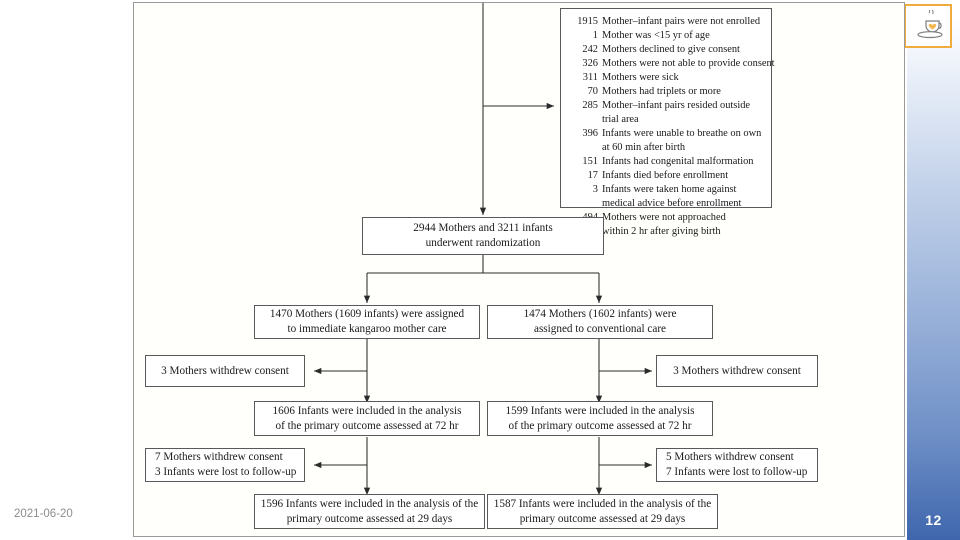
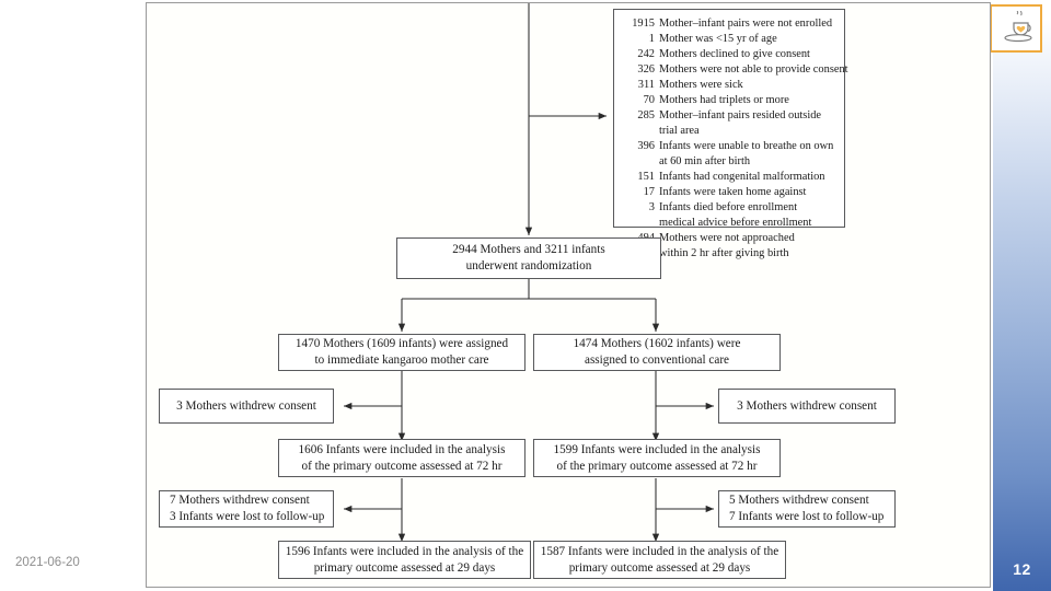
  12
  2021-06-20
  1915
  Mother–infant pairs were not enrolled
  1
  Mother was <15 yr of age
  242
  Mothers declined to give consent
  326
  Mothers were not able to provide consent
  311
  Mothers were sick
  70
  Mothers had triplets or more
  285
  Mother–infant pairs resided outside
  trial area
  396
  Infants were unable to breathe on own
  at 60 min after birth
  151
  Infants had congenital malformation
  17
- Infants died before enrollment
+ Infants were taken home against
  3
- Infants were taken home against
+ Infants died before enrollment
  medical advice before enrollment
  Mothers were not approached
  within 2 hr after giving birth
  2944 Mothers and 3211 infants
  underwent randomization
  1470 Mothers (1609 infants) were assigned
  to immediate kangaroo mother care
  3 Mothers withdrew consent
  1606 Infants were included in the analysis
  of the primary outcome assessed at 72 hr
  7 Mothers withdrew consent
  3 Infants were lost to follow-up
  1596 Infants were included in the analysis of the
  primary outcome assessed at 29 days
  1474 Mothers (1602 infants) were
  assigned to conventional care
  3 Mothers withdrew consent
  1599 Infants were included in the analysis
  of the primary outcome assessed at 72 hr
  5 Mothers withdrew consent
  7 Infants were lost to follow-up
  1587 Infants were included in the analysis of the
  primary outcome assessed at 29 days
